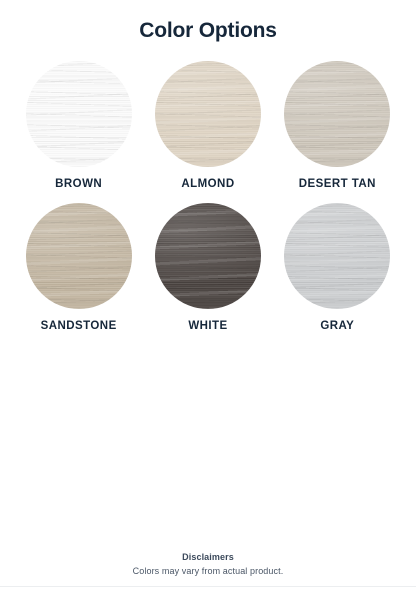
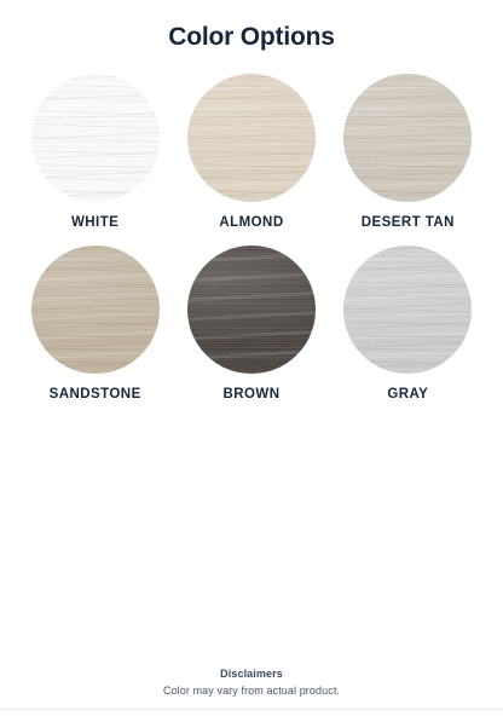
  Color Options
- BROWN
+ WHITE
  ALMOND
  DESERT TAN
  SANDSTONE
- WHITE
+ BROWN
  GRAY
  Disclaimers
- Colors may vary from actual product.
+ Color may vary from actual product.
